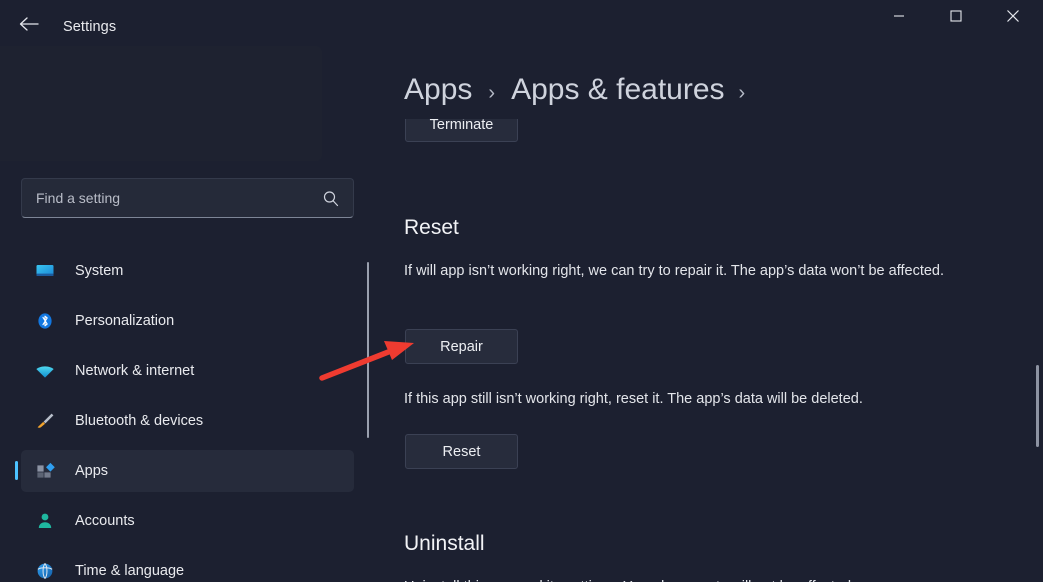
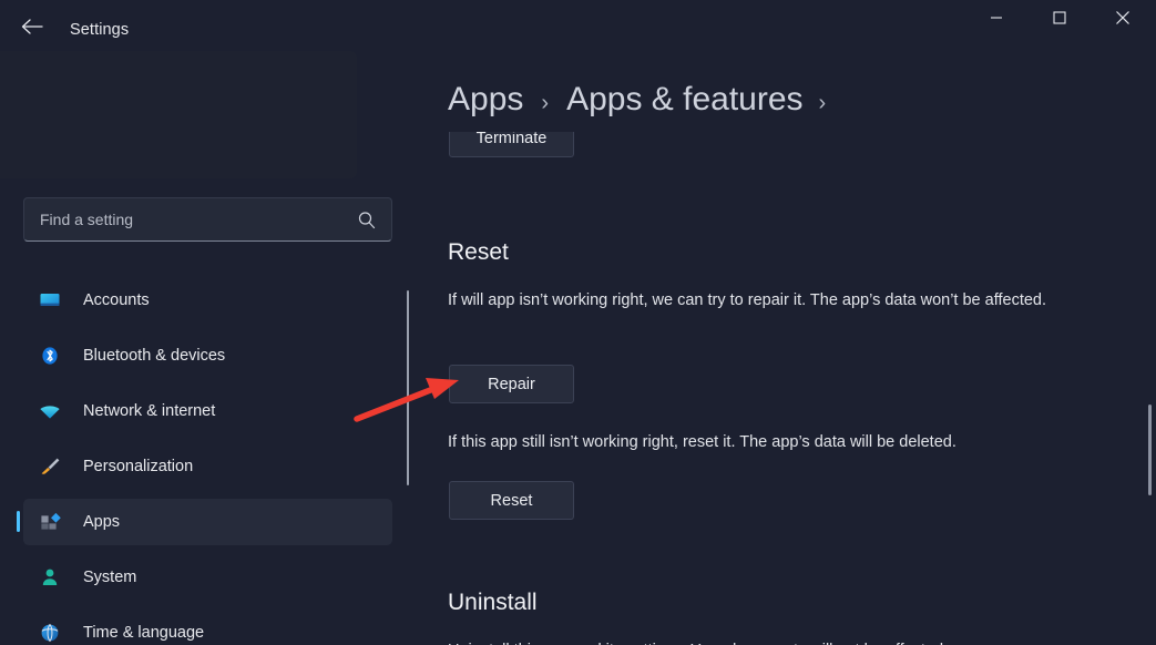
  Settings
  Find a setting
- System
+ Accounts
- Personalization
+ Bluetooth & devices
  Network & internet
- Bluetooth & devices
+ Personalization
  Apps
- Accounts
+ System
  Time & language
  Apps
  ›
  Apps & features
  ›
  Terminate
  Reset
  If will app isn’t working right, we can try to repair it. The app’s data won’t be affected.
  Repair
  If this app still isn’t working right, reset it. The app’s data will be deleted.
  Reset
  Uninstall
